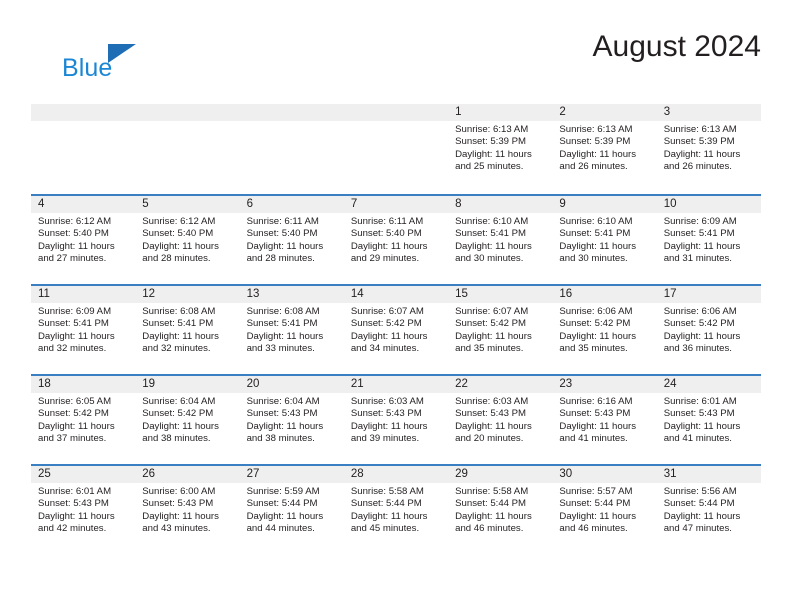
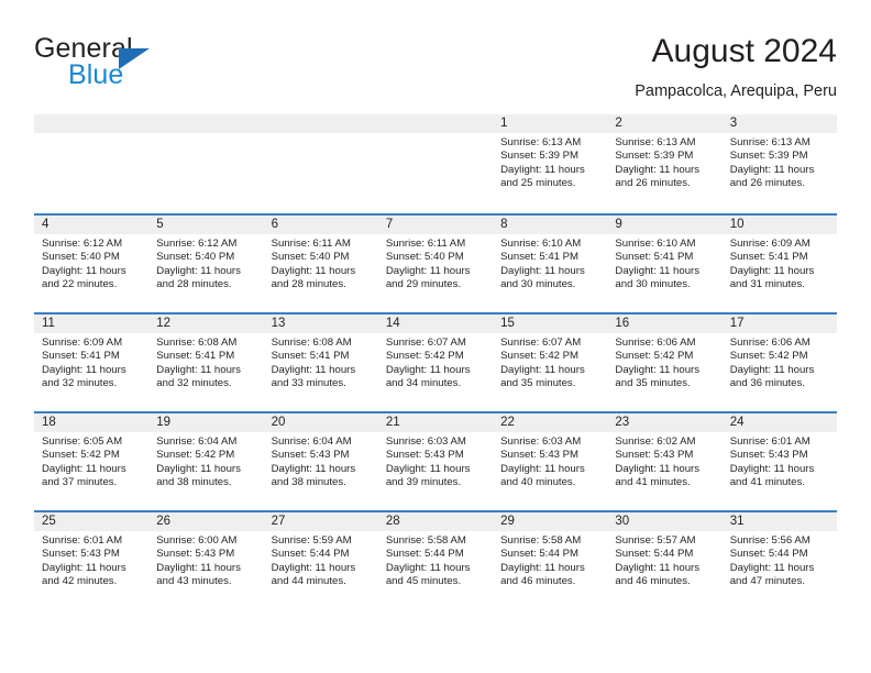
+ General
  Blue
  August 2024
+ Pampacolca, Arequipa, Peru
  1
  Sunrise: 6:13 AM
  Sunset: 5:39 PM
  Daylight: 11 hours
  and 25 minutes.
  2
  Sunrise: 6:13 AM
  Sunset: 5:39 PM
  Daylight: 11 hours
  and 26 minutes.
  3
  Sunrise: 6:13 AM
  Sunset: 5:39 PM
  Daylight: 11 hours
  and 26 minutes.
  4
  Sunrise: 6:12 AM
  Sunset: 5:40 PM
  Daylight: 11 hours
- and 27 minutes.
+ and 22 minutes.
  5
  Sunrise: 6:12 AM
  Sunset: 5:40 PM
  Daylight: 11 hours
  and 28 minutes.
  6
  Sunrise: 6:11 AM
  Sunset: 5:40 PM
  Daylight: 11 hours
  and 28 minutes.
  7
  Sunrise: 6:11 AM
  Sunset: 5:40 PM
  Daylight: 11 hours
  and 29 minutes.
  8
  Sunrise: 6:10 AM
  Sunset: 5:41 PM
  Daylight: 11 hours
  and 30 minutes.
  9
  Sunrise: 6:10 AM
  Sunset: 5:41 PM
  Daylight: 11 hours
  and 30 minutes.
  10
  Sunrise: 6:09 AM
  Sunset: 5:41 PM
  Daylight: 11 hours
  and 31 minutes.
  11
  Sunrise: 6:09 AM
  Sunset: 5:41 PM
  Daylight: 11 hours
  and 32 minutes.
  12
  Sunrise: 6:08 AM
  Sunset: 5:41 PM
  Daylight: 11 hours
  and 32 minutes.
  13
  Sunrise: 6:08 AM
  Sunset: 5:41 PM
  Daylight: 11 hours
  and 33 minutes.
  14
  Sunrise: 6:07 AM
  Sunset: 5:42 PM
  Daylight: 11 hours
  and 34 minutes.
  15
  Sunrise: 6:07 AM
  Sunset: 5:42 PM
  Daylight: 11 hours
  and 35 minutes.
  16
  Sunrise: 6:06 AM
  Sunset: 5:42 PM
  Daylight: 11 hours
  and 35 minutes.
  17
  Sunrise: 6:06 AM
  Sunset: 5:42 PM
  Daylight: 11 hours
  and 36 minutes.
  18
  Sunrise: 6:05 AM
  Sunset: 5:42 PM
  Daylight: 11 hours
  and 37 minutes.
  19
  Sunrise: 6:04 AM
  Sunset: 5:42 PM
  Daylight: 11 hours
  and 38 minutes.
  20
  Sunrise: 6:04 AM
  Sunset: 5:43 PM
  Daylight: 11 hours
  and 38 minutes.
  21
  Sunrise: 6:03 AM
  Sunset: 5:43 PM
  Daylight: 11 hours
  and 39 minutes.
  22
  Sunrise: 6:03 AM
  Sunset: 5:43 PM
  Daylight: 11 hours
- and 20 minutes.
+ and 40 minutes.
  23
- Sunrise: 6:16 AM
+ Sunrise: 6:02 AM
  Sunset: 5:43 PM
  Daylight: 11 hours
  and 41 minutes.
  24
  Sunrise: 6:01 AM
  Sunset: 5:43 PM
  Daylight: 11 hours
  and 41 minutes.
  25
  Sunrise: 6:01 AM
  Sunset: 5:43 PM
  Daylight: 11 hours
  and 42 minutes.
  26
  Sunrise: 6:00 AM
  Sunset: 5:43 PM
  Daylight: 11 hours
  and 43 minutes.
  27
  Sunrise: 5:59 AM
  Sunset: 5:44 PM
  Daylight: 11 hours
  and 44 minutes.
  28
  Sunrise: 5:58 AM
  Sunset: 5:44 PM
  Daylight: 11 hours
  and 45 minutes.
  29
  Sunrise: 5:58 AM
  Sunset: 5:44 PM
  Daylight: 11 hours
  and 46 minutes.
  30
  Sunrise: 5:57 AM
  Sunset: 5:44 PM
  Daylight: 11 hours
  and 46 minutes.
  31
  Sunrise: 5:56 AM
  Sunset: 5:44 PM
  Daylight: 11 hours
  and 47 minutes.
